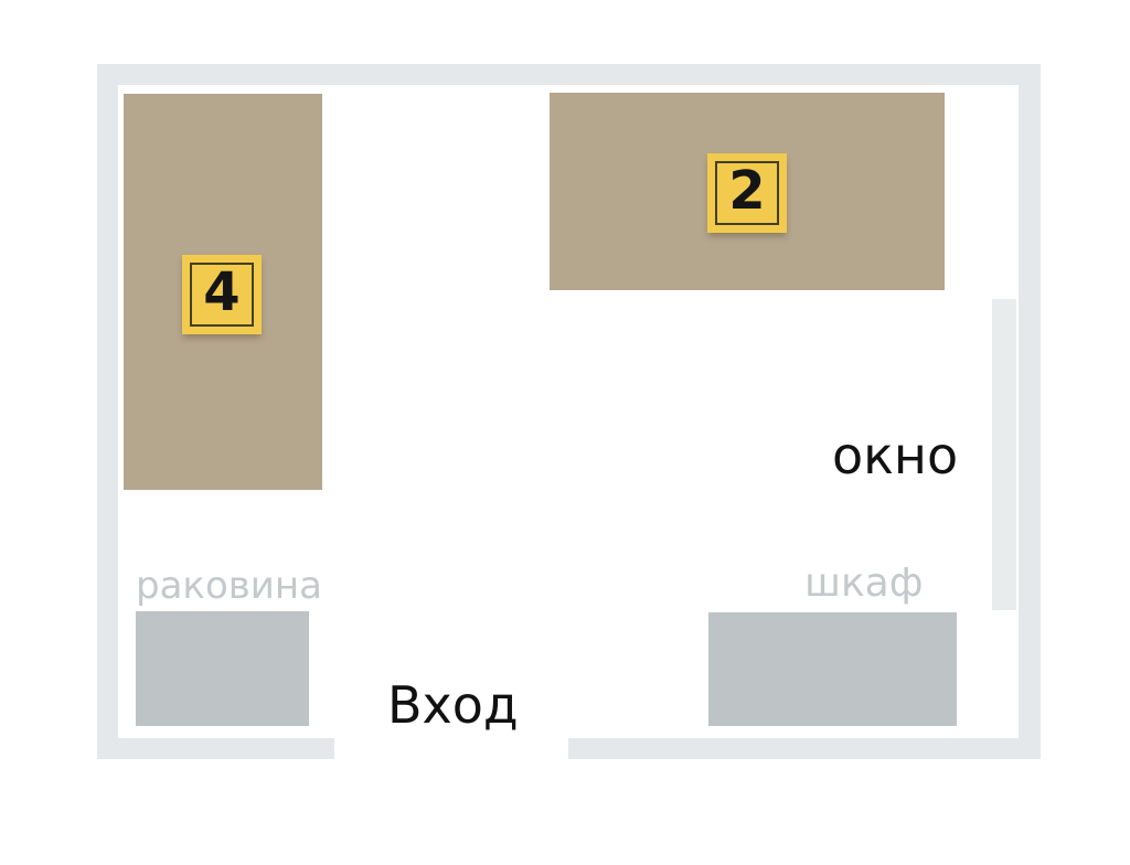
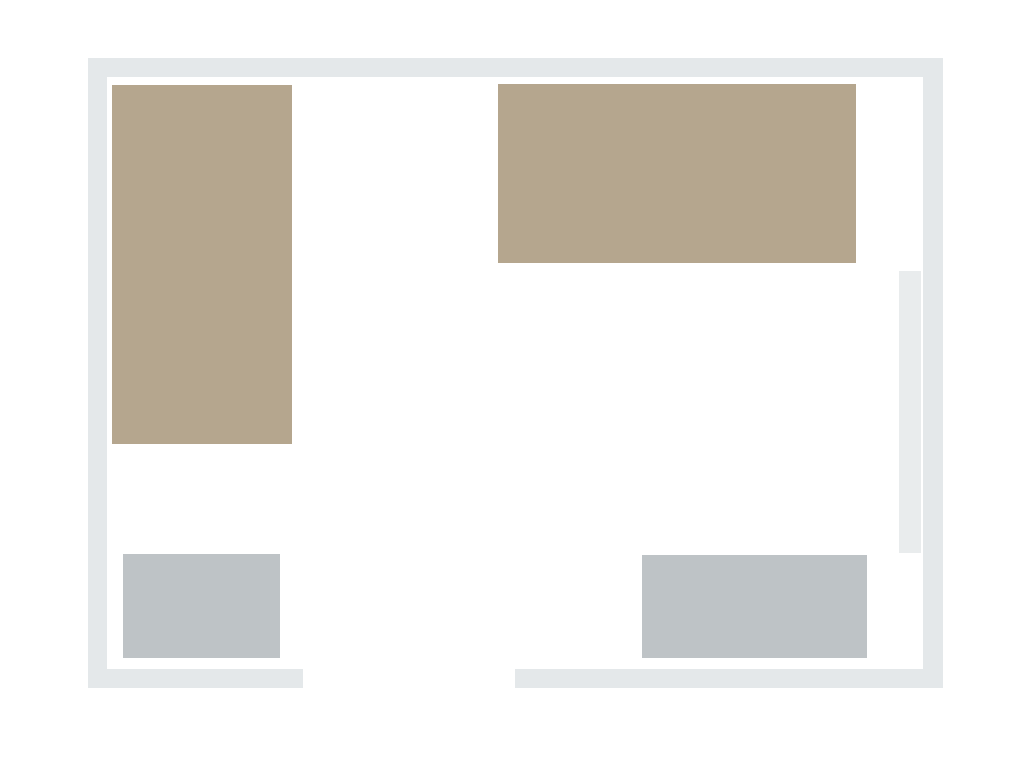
- 4
- 2
- раковина
- шкаф
- окно
- Вход
